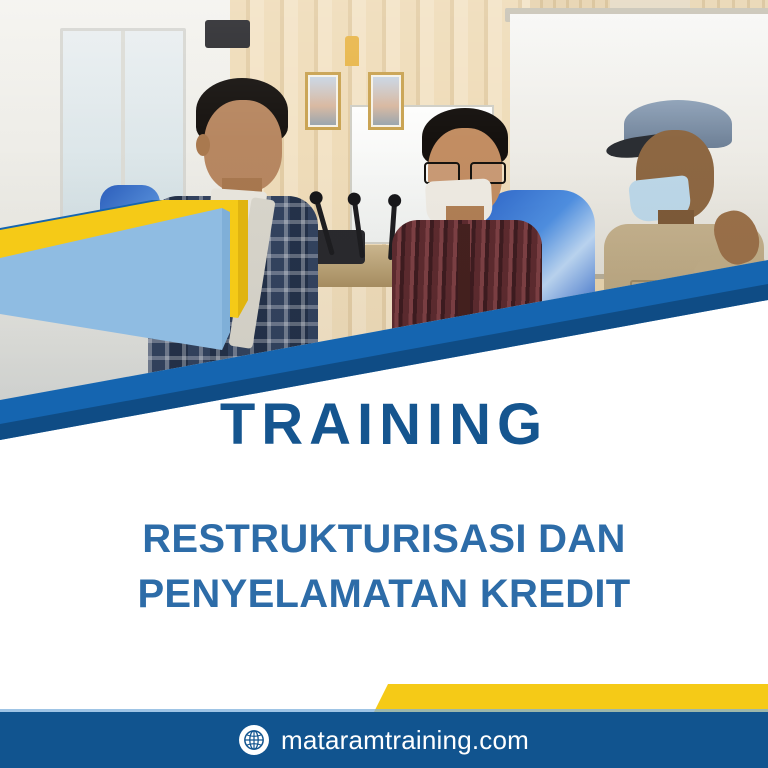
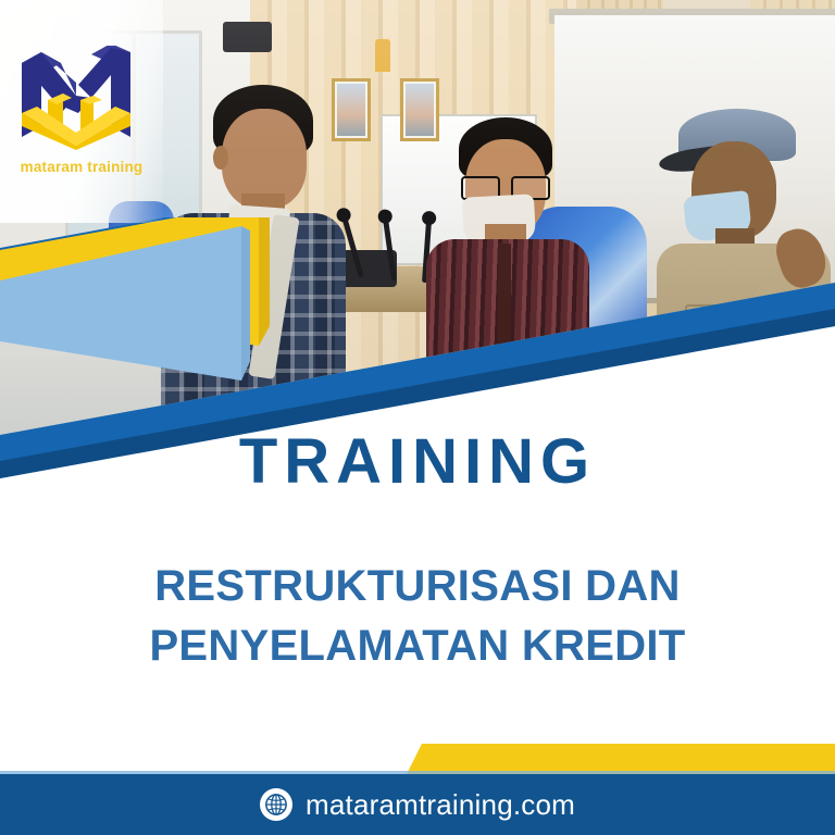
+ mataram training
  TRAINING
  RESTRUKTURISASI DAN
  PENYELAMATAN KREDIT
  mataramtraining.com
